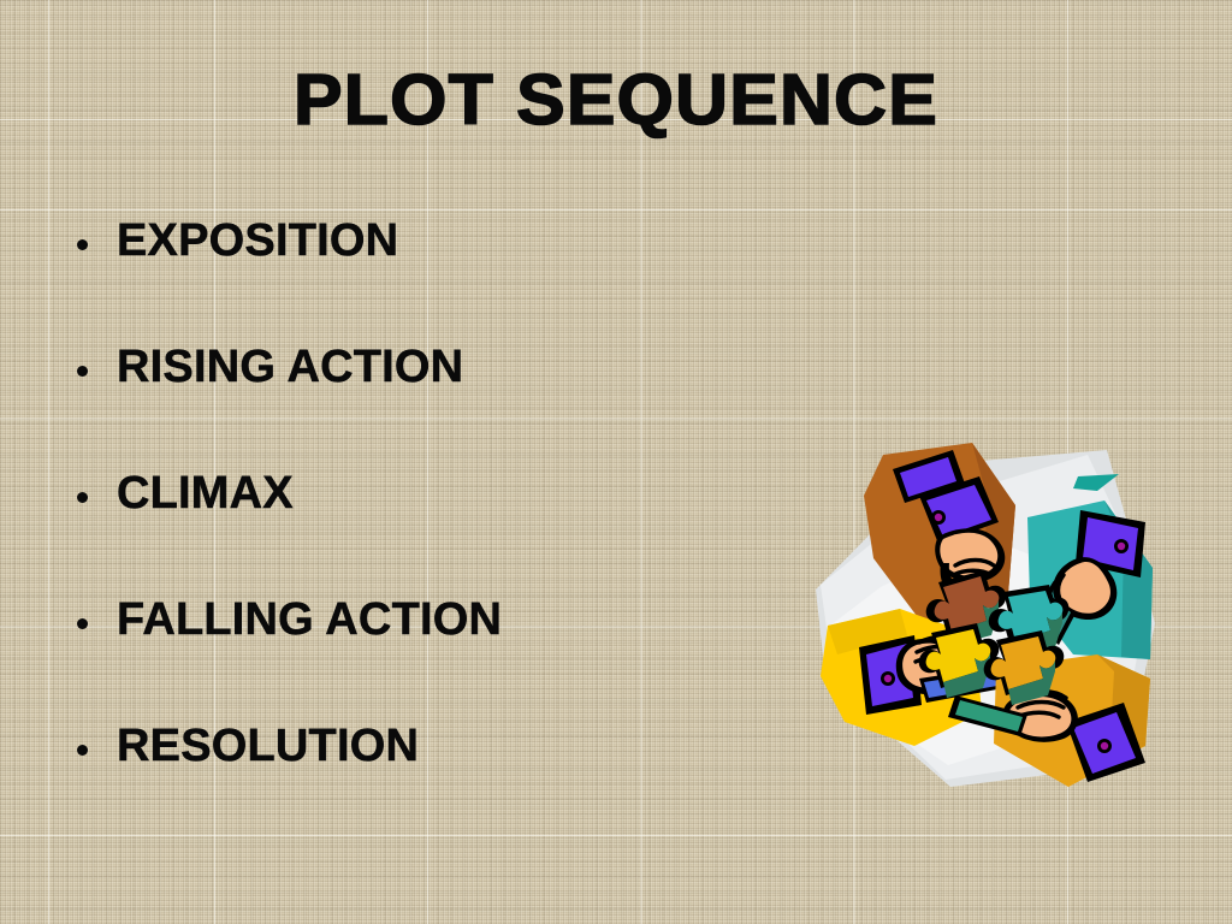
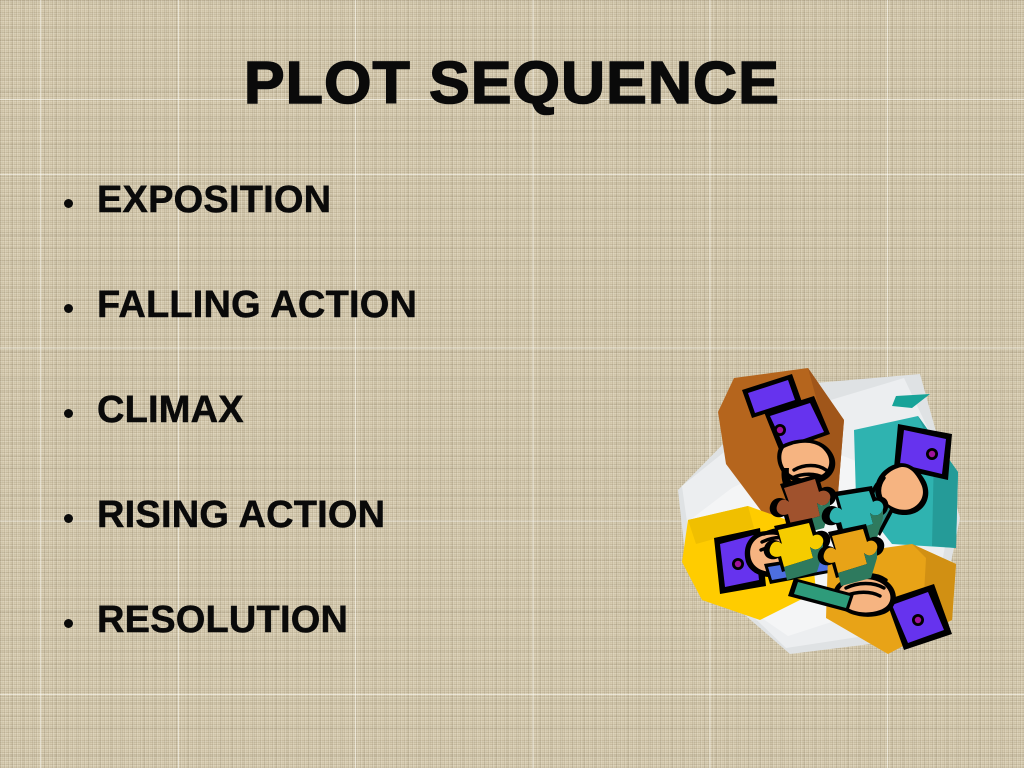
  PLOT SEQUENCE
  EXPOSITION
- RISING ACTION
+ FALLING ACTION
  CLIMAX
- FALLING ACTION
+ RISING ACTION
  RESOLUTION
